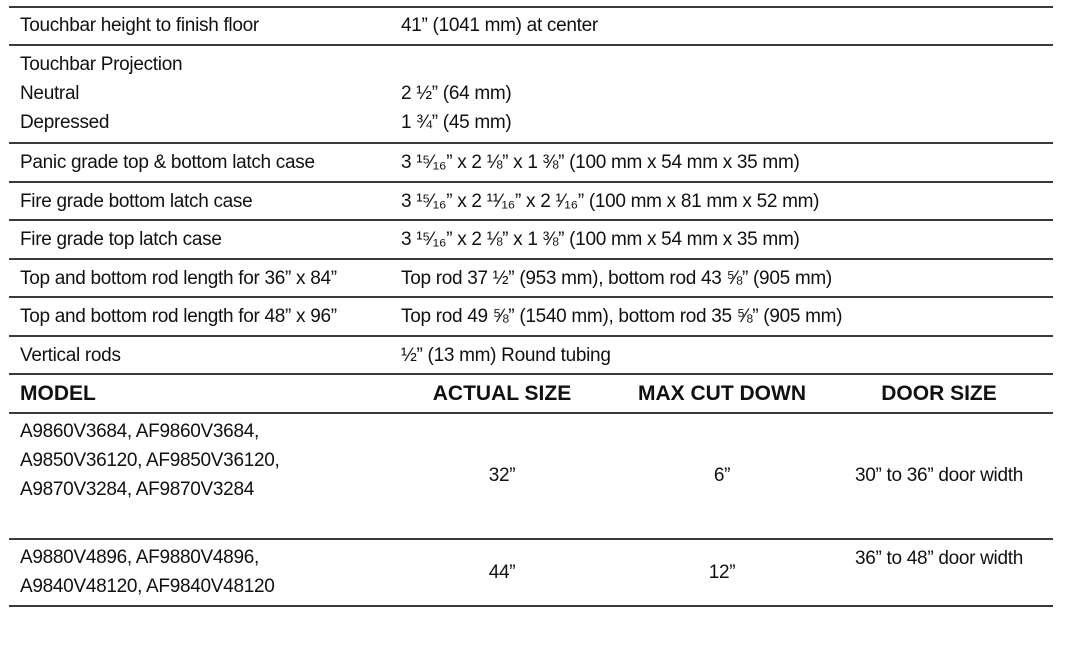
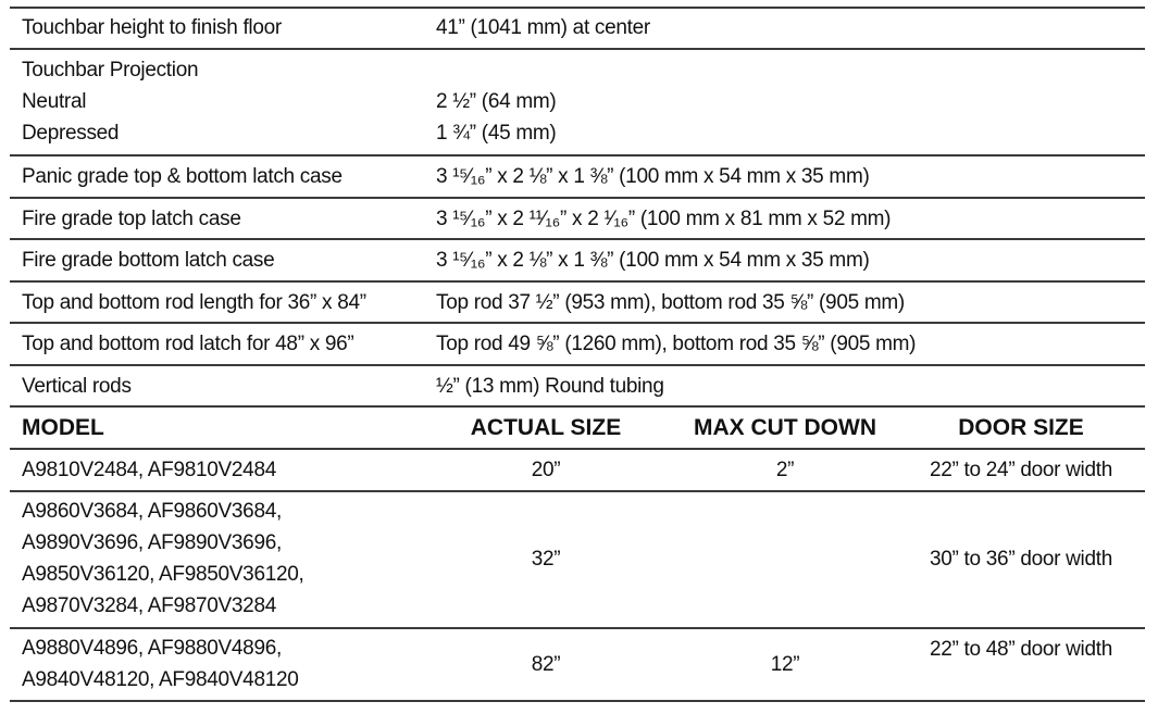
  Touchbar height to finish floor
  41” (1041 mm) at center
  Touchbar Projection
  Neutral
  Depressed
  2 ½” (64 mm)
  1 ¾” (45 mm)
  Panic grade top & bottom latch case
  3 ¹⁵⁄₁₆” x 2 ⅛” x 1 ⅜” (100 mm x 54 mm x 35 mm)
- Fire grade bottom latch case
+ Fire grade top latch case
  3 ¹⁵⁄₁₆” x 2 ¹¹⁄₁₆” x 2 ¹⁄₁₆” (100 mm x 81 mm x 52 mm)
- Fire grade top latch case
+ Fire grade bottom latch case
  3 ¹⁵⁄₁₆” x 2 ⅛” x 1 ⅜” (100 mm x 54 mm x 35 mm)
  Top and bottom rod length for 36” x 84”
- Top rod 37 ½” (953 mm), bottom rod 43 ⅝” (905 mm)
+ Top rod 37 ½” (953 mm), bottom rod 35 ⅝” (905 mm)
- Top and bottom rod length for 48” x 96”
+ Top and bottom rod latch for 48” x 96”
- Top rod 49 ⅝” (1540 mm), bottom rod 35 ⅝” (905 mm)
+ Top rod 49 ⅝” (1260 mm), bottom rod 35 ⅝” (905 mm)
  Vertical rods
  ½” (13 mm) Round tubing
  MODEL
  ACTUAL SIZE
  MAX CUT DOWN
  DOOR SIZE
+ A9810V2484, AF9810V2484
+ 20”
+ 2”
+ 22” to 24” door width
  A9860V3684, AF9860V3684,
+ A9890V3696, AF9890V3696,
  A9850V36120, AF9850V36120,
  A9870V3284, AF9870V3284
  32”
- 6”
  30” to 36” door width
  A9880V4896, AF9880V4896,
  A9840V48120, AF9840V48120
- 44”
+ 82”
  12”
- 36” to 48” door width
+ 22” to 48” door width
